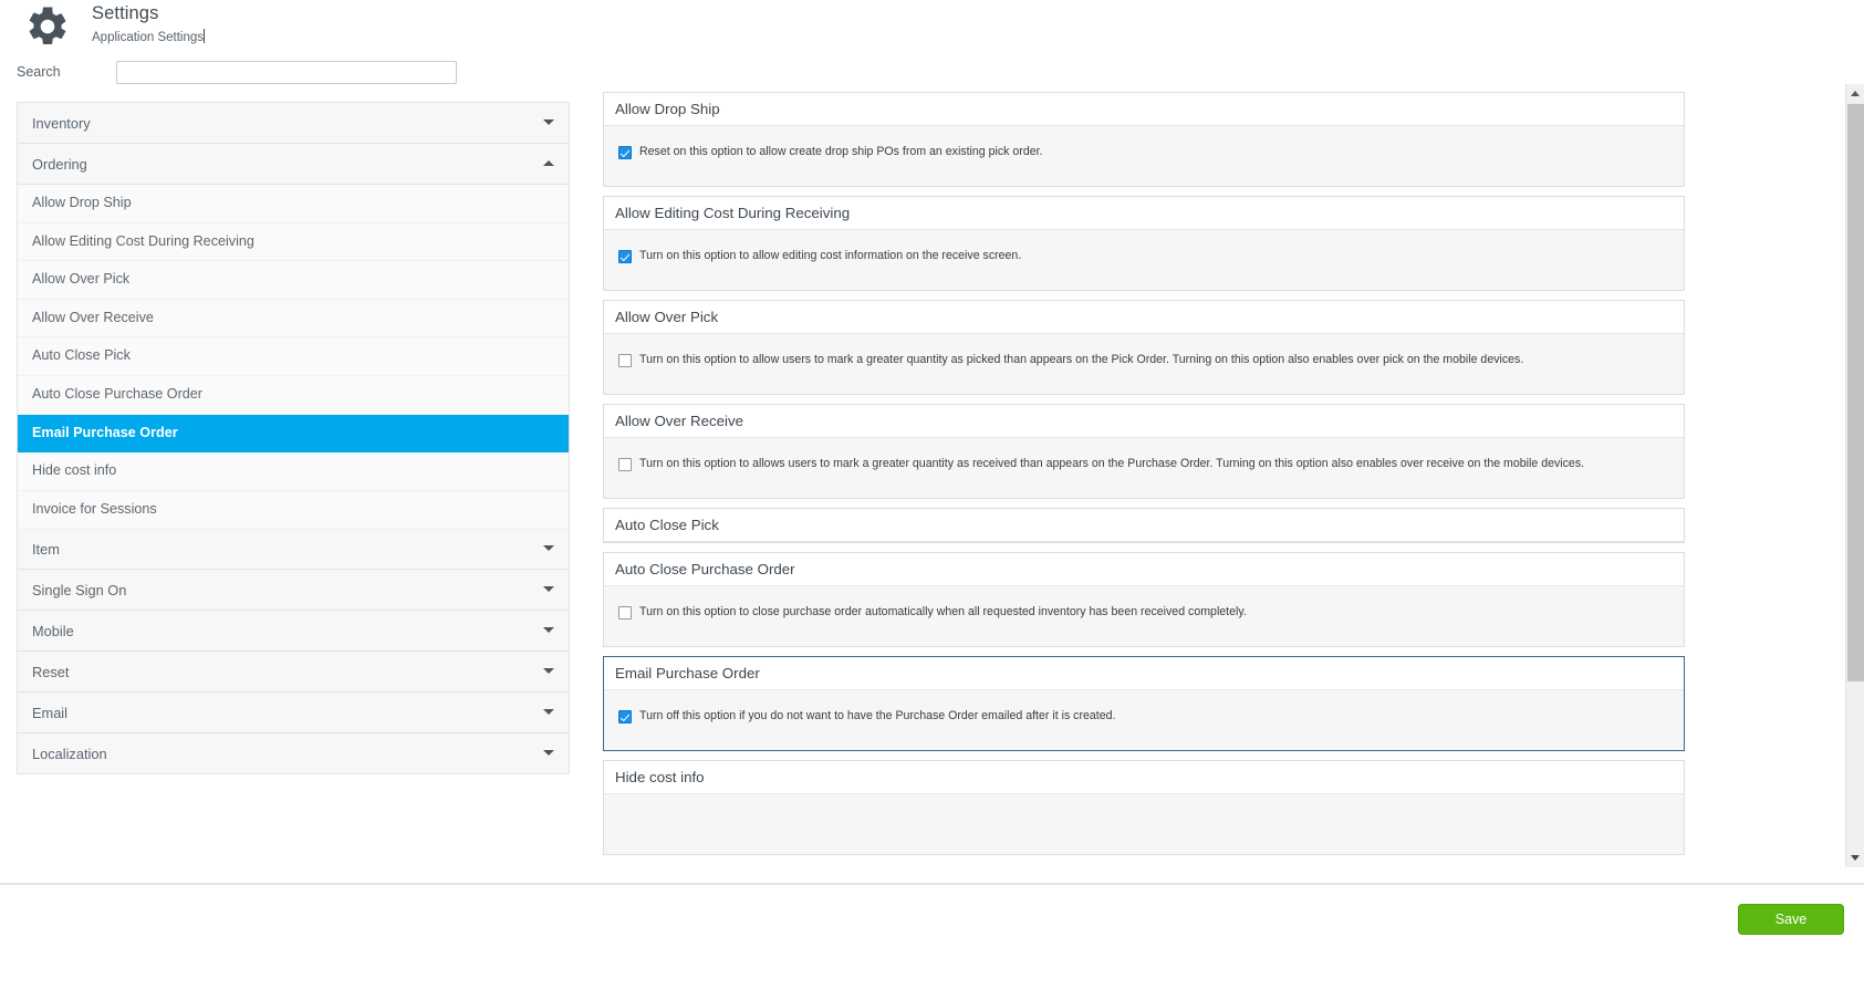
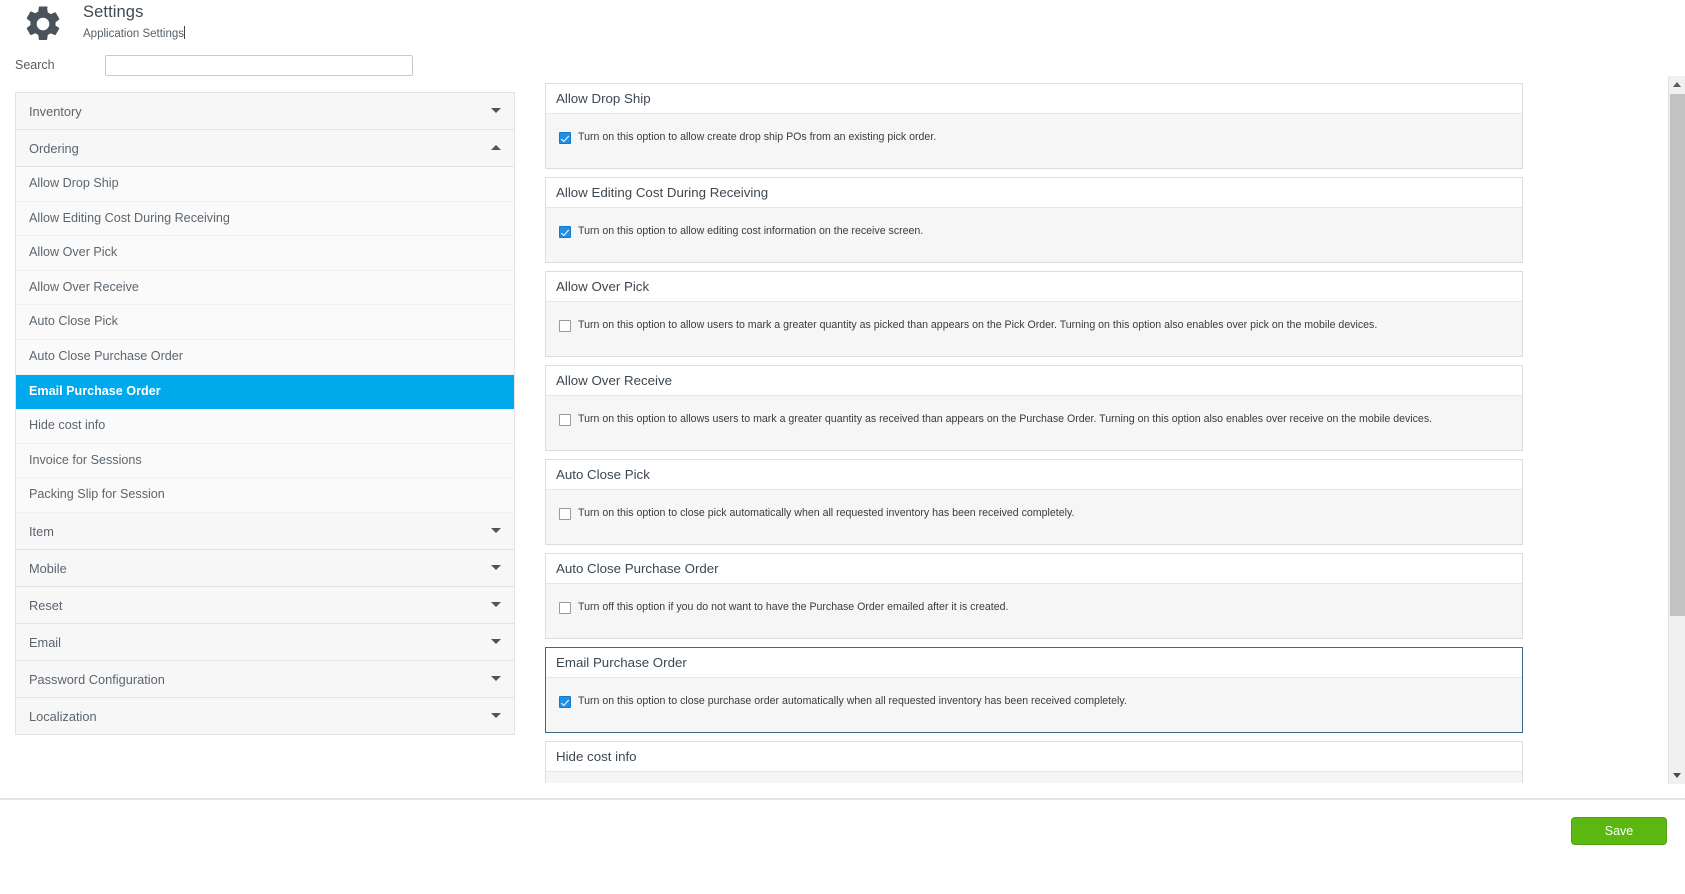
  Settings
  Application Settings
  Search
  Inventory
  Ordering
  Allow Drop Ship
  Allow Editing Cost During Receiving
  Allow Over Pick
  Allow Over Receive
  Auto Close Pick
  Auto Close Purchase Order
  Email Purchase Order
  Hide cost info
  Invoice for Sessions
+ Packing Slip for Session
  Item
- Single Sign On
  Mobile
  Reset
  Email
+ Password Configuration
  Localization
  Allow Drop Ship
- Reset on this option to allow create drop ship POs from an existing pick order.
+ Turn on this option to allow create drop ship POs from an existing pick order.
  Allow Editing Cost During Receiving
  Turn on this option to allow editing cost information on the receive screen.
  Allow Over Pick
  Turn on this option to allow users to mark a greater quantity as picked than appears on the Pick Order. Turning on this option also enables over pick on the mobile devices.
  Allow Over Receive
  Turn on this option to allows users to mark a greater quantity as received than appears on the Purchase Order. Turning on this option also enables over receive on the mobile devices.
  Auto Close Pick
+ Turn on this option to close pick automatically when all requested inventory has been received completely.
  Auto Close Purchase Order
- Turn on this option to close purchase order automatically when all requested inventory has been received completely.
+ Turn off this option if you do not want to have the Purchase Order emailed after it is created.
  Email Purchase Order
- Turn off this option if you do not want to have the Purchase Order emailed after it is created.
+ Turn on this option to close purchase order automatically when all requested inventory has been received completely.
  Hide cost info
  Save
